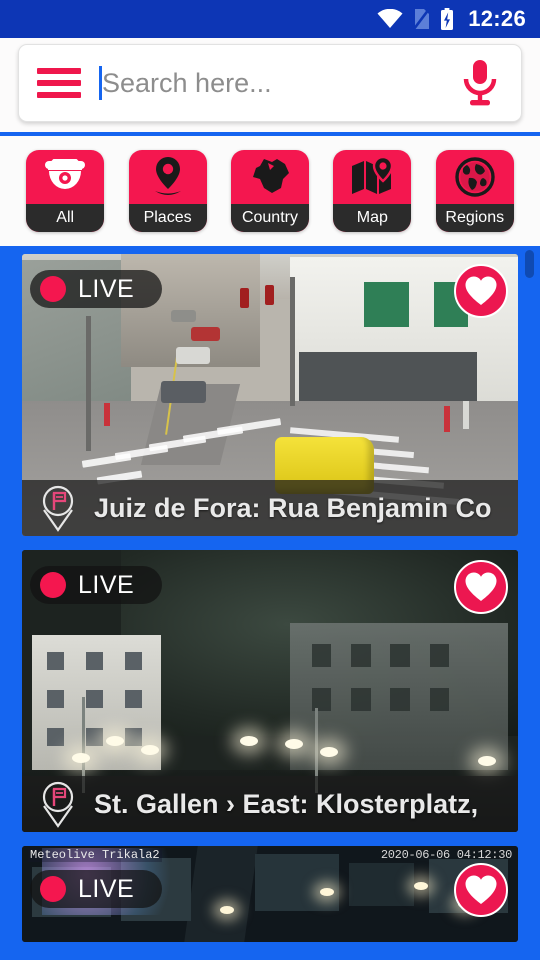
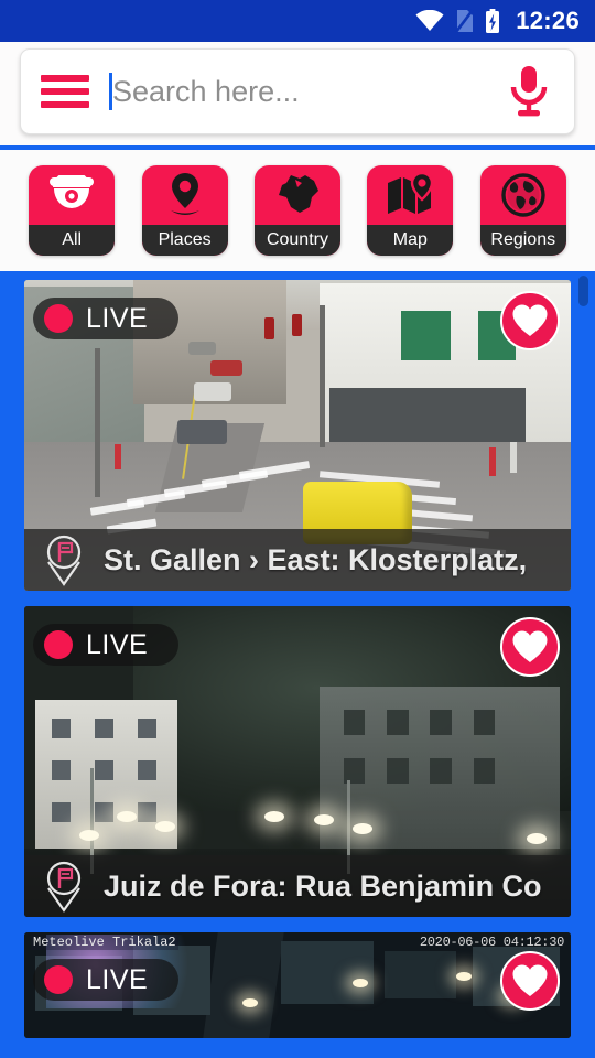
  12:26
  Search here...
  All
  Places
  Country
  Map
  Regions
  LIVE
- Juiz de Fora: Rua Benjamin Co
+ St. Gallen › East: Klosterplatz,
  LIVE
- St. Gallen › East: Klosterplatz,
+ Juiz de Fora: Rua Benjamin Co
  Meteolive Trikala2
  2020-06-06 04:12:30
  LIVE
